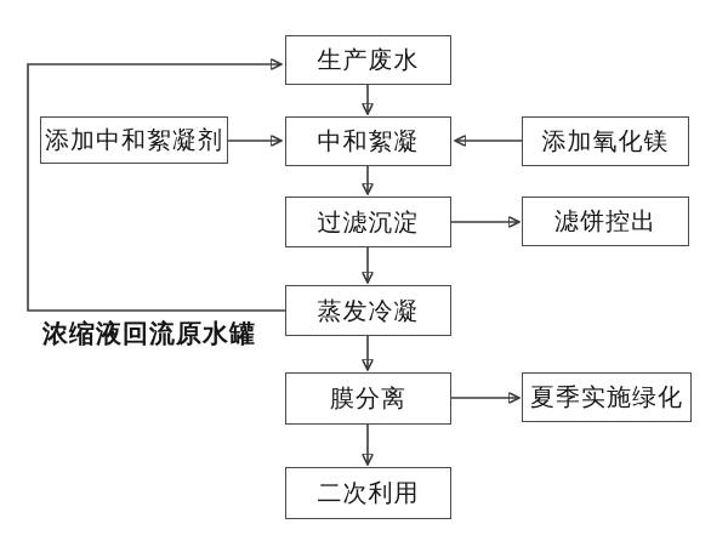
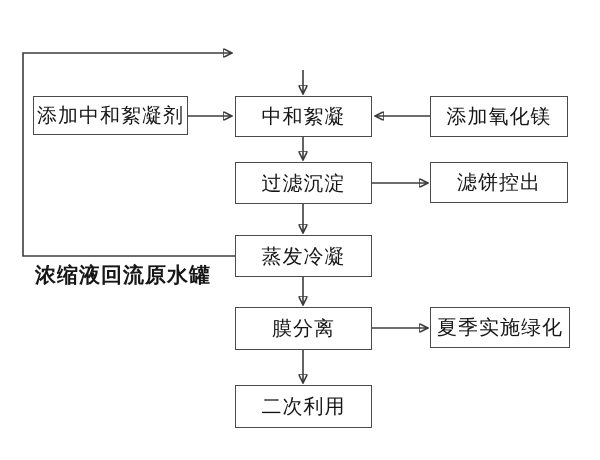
- 生产废水
  添加中和絮凝剂
  中和絮凝
  添加氧化镁
  过滤沉淀
  滤饼控出
  蒸发冷凝
  浓缩液回流原水罐
  膜分离
  夏季实施绿化
  二次利用
